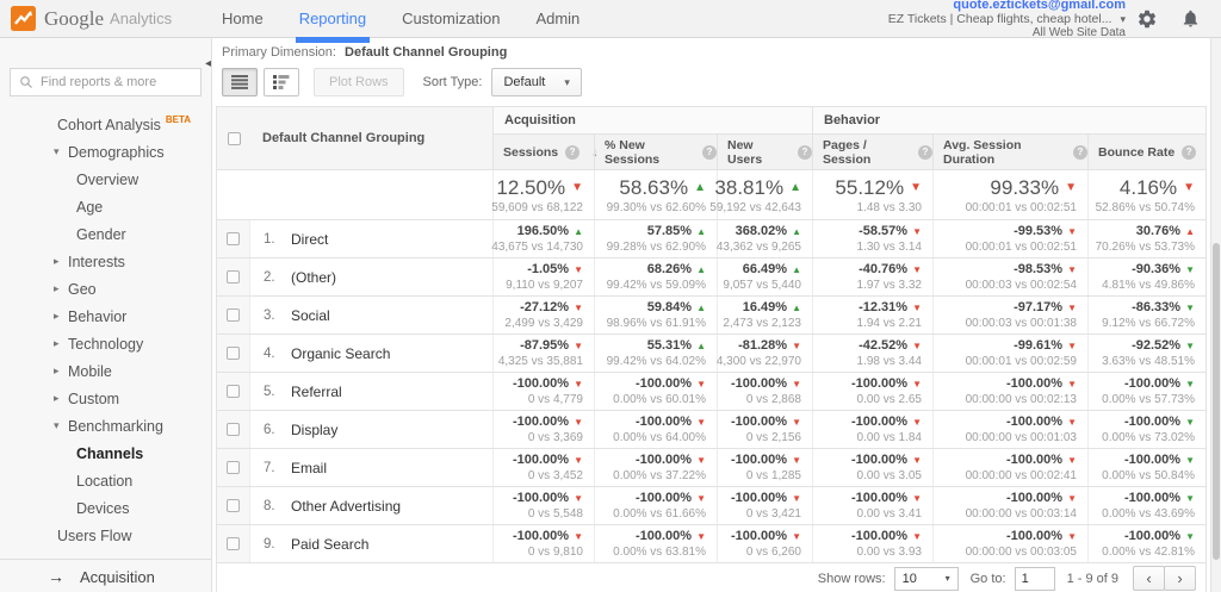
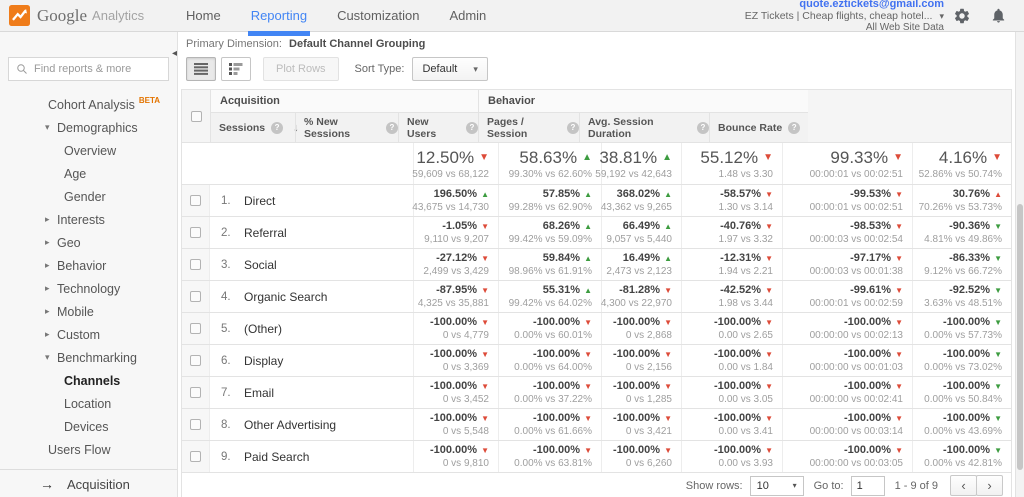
  Google
  Analytics
  Home
  Reporting
  Customization
  Admin
  quote.eztickets@gmail.com
  EZ Tickets | Cheap flights, cheap hotel... ▾
  All Web Site Data
  Find reports & more
  Cohort Analysis
  BETA
  ▾
  Demographics
  Overview
  Age
  Gender
  ▸
  Interests
  ▸
  Geo
  ▸
  Behavior
  ▸
  Technology
  ▸
  Mobile
  ▸
  Custom
  ▾
  Benchmarking
  Channels
  Location
  Devices
  Users Flow
  →
  Acquisition
  ◂
  Primary Dimension: Default Channel Grouping
  Plot Rows
  Sort Type:
  Default
  ▾
- Default Channel Grouping
  Acquisition
  Sessions
  ?
  ↓
  % New Sessions
  ?
  New Users
  ?
  Behavior
  Pages / Session
  ?
  Avg. Session Duration
  ?
  Bounce Rate
  ?
  12.50%
  ▼
  59,609 vs 68,122
  58.63%
  ▲
  99.30% vs 62.60%
  38.81%
  ▲
  59,192 vs 42,643
  55.12%
  ▼
  1.48 vs 3.30
  99.33%
  ▼
  00:00:01 vs 00:02:51
  4.16%
  ▼
  52.86% vs 50.74%
  1.
  Direct
  196.50%
  ▲
  43,675 vs 14,730
  57.85%
  ▲
  99.28% vs 62.90%
  368.02%
  ▲
  43,362 vs 9,265
  -58.57%
  ▼
  1.30 vs 3.14
  -99.53%
  ▼
  00:00:01 vs 00:02:51
  30.76%
  ▲
  70.26% vs 53.73%
  2.
- (Other)
+ Referral
  -1.05%
  ▼
  9,110 vs 9,207
  68.26%
  ▲
  99.42% vs 59.09%
  66.49%
  ▲
  9,057 vs 5,440
  -40.76%
  ▼
  1.97 vs 3.32
  -98.53%
  ▼
  00:00:03 vs 00:02:54
  -90.36%
  ▼
  4.81% vs 49.86%
  3.
  Social
  -27.12%
  ▼
  2,499 vs 3,429
  59.84%
  ▲
  98.96% vs 61.91%
  16.49%
  ▲
  2,473 vs 2,123
  -12.31%
  ▼
  1.94 vs 2.21
  -97.17%
  ▼
  00:00:03 vs 00:01:38
  -86.33%
  ▼
  9.12% vs 66.72%
  4.
  Organic Search
  -87.95%
  ▼
  4,325 vs 35,881
  55.31%
  ▲
  99.42% vs 64.02%
  -81.28%
  ▼
  4,300 vs 22,970
  -42.52%
  ▼
  1.98 vs 3.44
  -99.61%
  ▼
  00:00:01 vs 00:02:59
  -92.52%
  ▼
  3.63% vs 48.51%
  5.
- Referral
+ (Other)
  -100.00%
  ▼
  0 vs 4,779
  -100.00%
  ▼
  0.00% vs 60.01%
  -100.00%
  ▼
  0 vs 2,868
  -100.00%
  ▼
  0.00 vs 2.65
  -100.00%
  ▼
  00:00:00 vs 00:02:13
  -100.00%
  ▼
  0.00% vs 57.73%
  6.
  Display
  -100.00%
  ▼
  0 vs 3,369
  -100.00%
  ▼
  0.00% vs 64.00%
  -100.00%
  ▼
  0 vs 2,156
  -100.00%
  ▼
  0.00 vs 1.84
  -100.00%
  ▼
  00:00:00 vs 00:01:03
  -100.00%
  ▼
  0.00% vs 73.02%
  7.
  Email
  -100.00%
  ▼
  0 vs 3,452
  -100.00%
  ▼
  0.00% vs 37.22%
  -100.00%
  ▼
  0 vs 1,285
  -100.00%
  ▼
  0.00 vs 3.05
  -100.00%
  ▼
  00:00:00 vs 00:02:41
  -100.00%
  ▼
  0.00% vs 50.84%
  8.
  Other Advertising
  -100.00%
  ▼
  0 vs 5,548
  -100.00%
  ▼
  0.00% vs 61.66%
  -100.00%
  ▼
  0 vs 3,421
  -100.00%
  ▼
  0.00 vs 3.41
  -100.00%
  ▼
  00:00:00 vs 00:03:14
  -100.00%
  ▼
  0.00% vs 43.69%
  9.
  Paid Search
  -100.00%
  ▼
  0 vs 9,810
  -100.00%
  ▼
  0.00% vs 63.81%
  -100.00%
  ▼
  0 vs 6,260
  -100.00%
  ▼
  0.00 vs 3.93
  -100.00%
  ▼
  00:00:00 vs 00:03:05
  -100.00%
  ▼
  0.00% vs 42.81%
  Show rows:
  10
  ▾
  Go to:
  1
  1 - 9 of 9
  ‹
  ›
